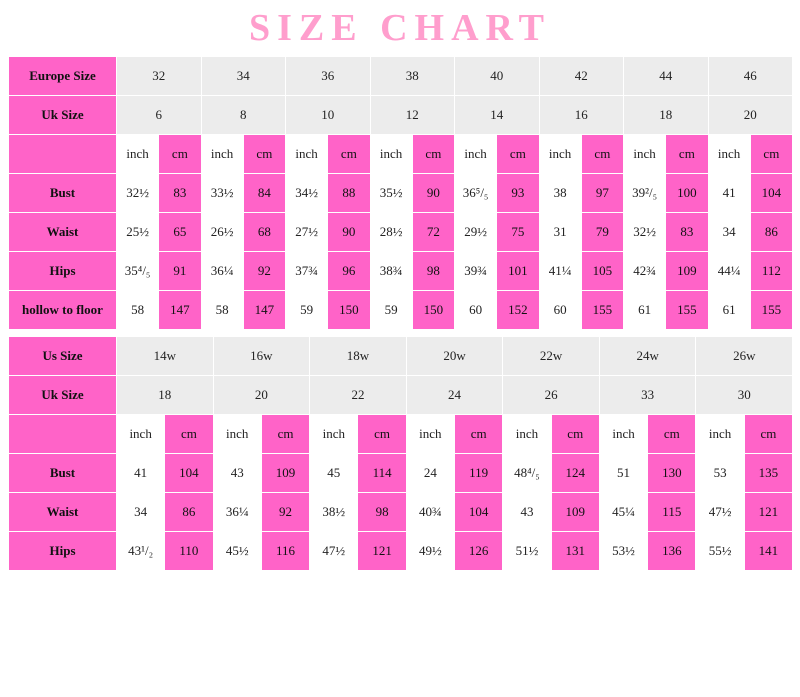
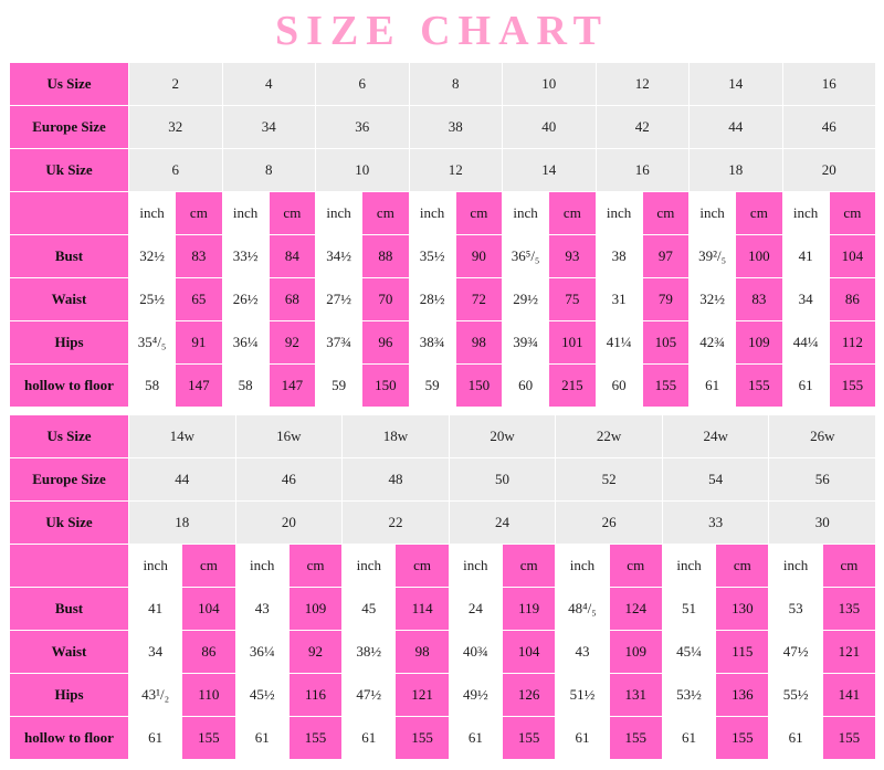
  SIZE CHART
+ Us Size	2	4	6	8	10	12	14	16
  Europe Size	32	34	36	38	40	42	44	46
  Uk Size	6	8	10	12	14	16	18	20
  	inch	cm	inch	cm	inch	cm	inch	cm	inch	cm	inch	cm	inch	cm	inch	cm
  Bust	32½	83	33½	84	34½	88	35½	90	36⁵/₅	93	38	97	39²/₅	100	41	104
- Waist	25½	65	26½	68	27½	90	28½	72	29½	75	31	79	32½	83	34	86
+ Waist	25½	65	26½	68	27½	70	28½	72	29½	75	31	79	32½	83	34	86
  Hips	35⁴/₅	91	36¼	92	37¾	96	38¾	98	39¾	101	41¼	105	42¾	109	44¼	112
- hollow to floor	58	147	58	147	59	150	59	150	60	152	60	155	61	155	61	155
+ hollow to floor	58	147	58	147	59	150	59	150	60	215	60	155	61	155	61	155
  Us Size	14w	16w	18w	20w	22w	24w	26w
+ Europe Size	44	46	48	50	52	54	56
  Uk Size	18	20	22	24	26	33	30
  	inch	cm	inch	cm	inch	cm	inch	cm	inch	cm	inch	cm	inch	cm
  Bust	41	104	43	109	45	114	24	119	48⁴/₅	124	51	130	53	135
  Waist	34	86	36¼	92	38½	98	40¾	104	43	109	45¼	115	47½	121
  Hips	43¹/₂	110	45½	116	47½	121	49½	126	51½	131	53½	136	55½	141
+ hollow to floor	61	155	61	155	61	155	61	155	61	155	61	155	61	155
